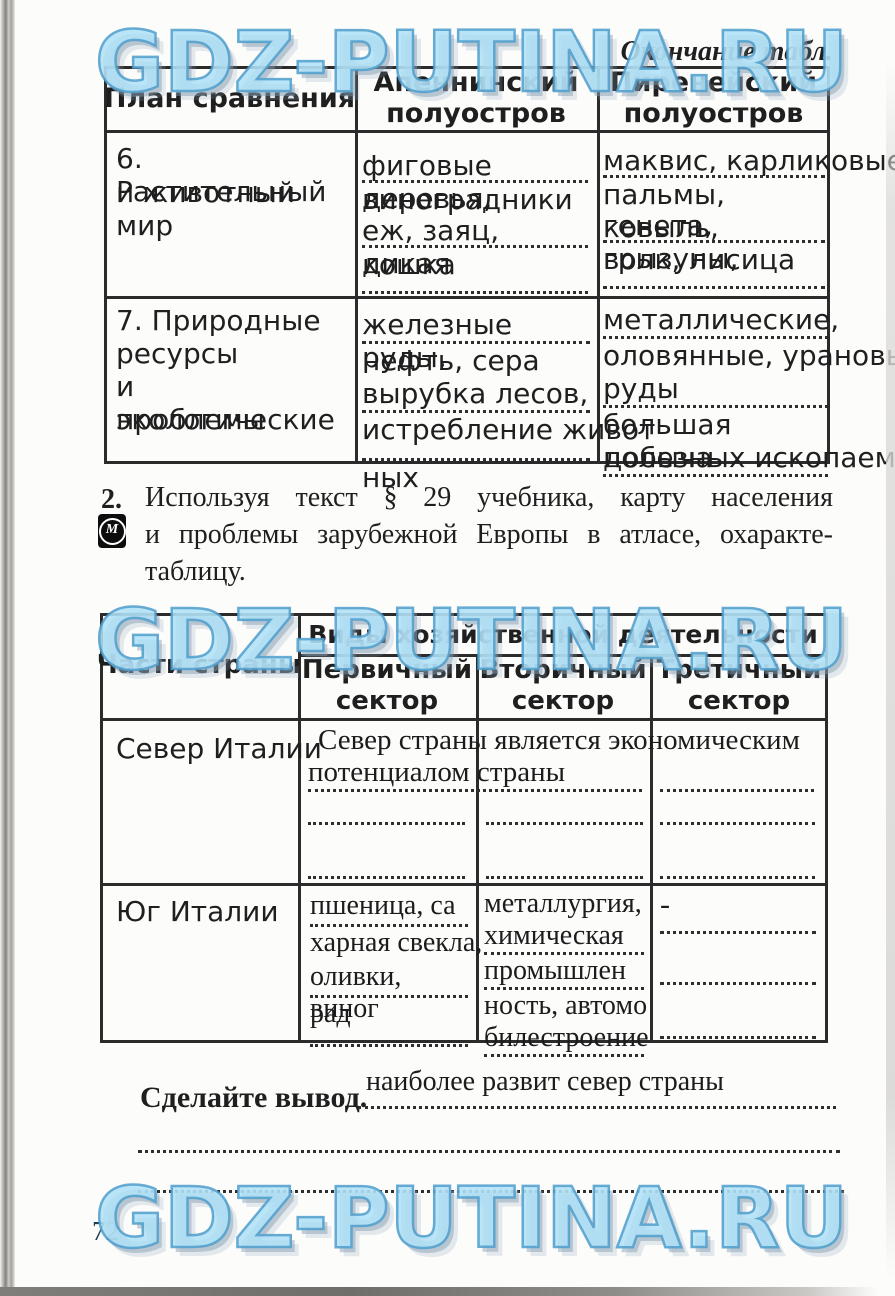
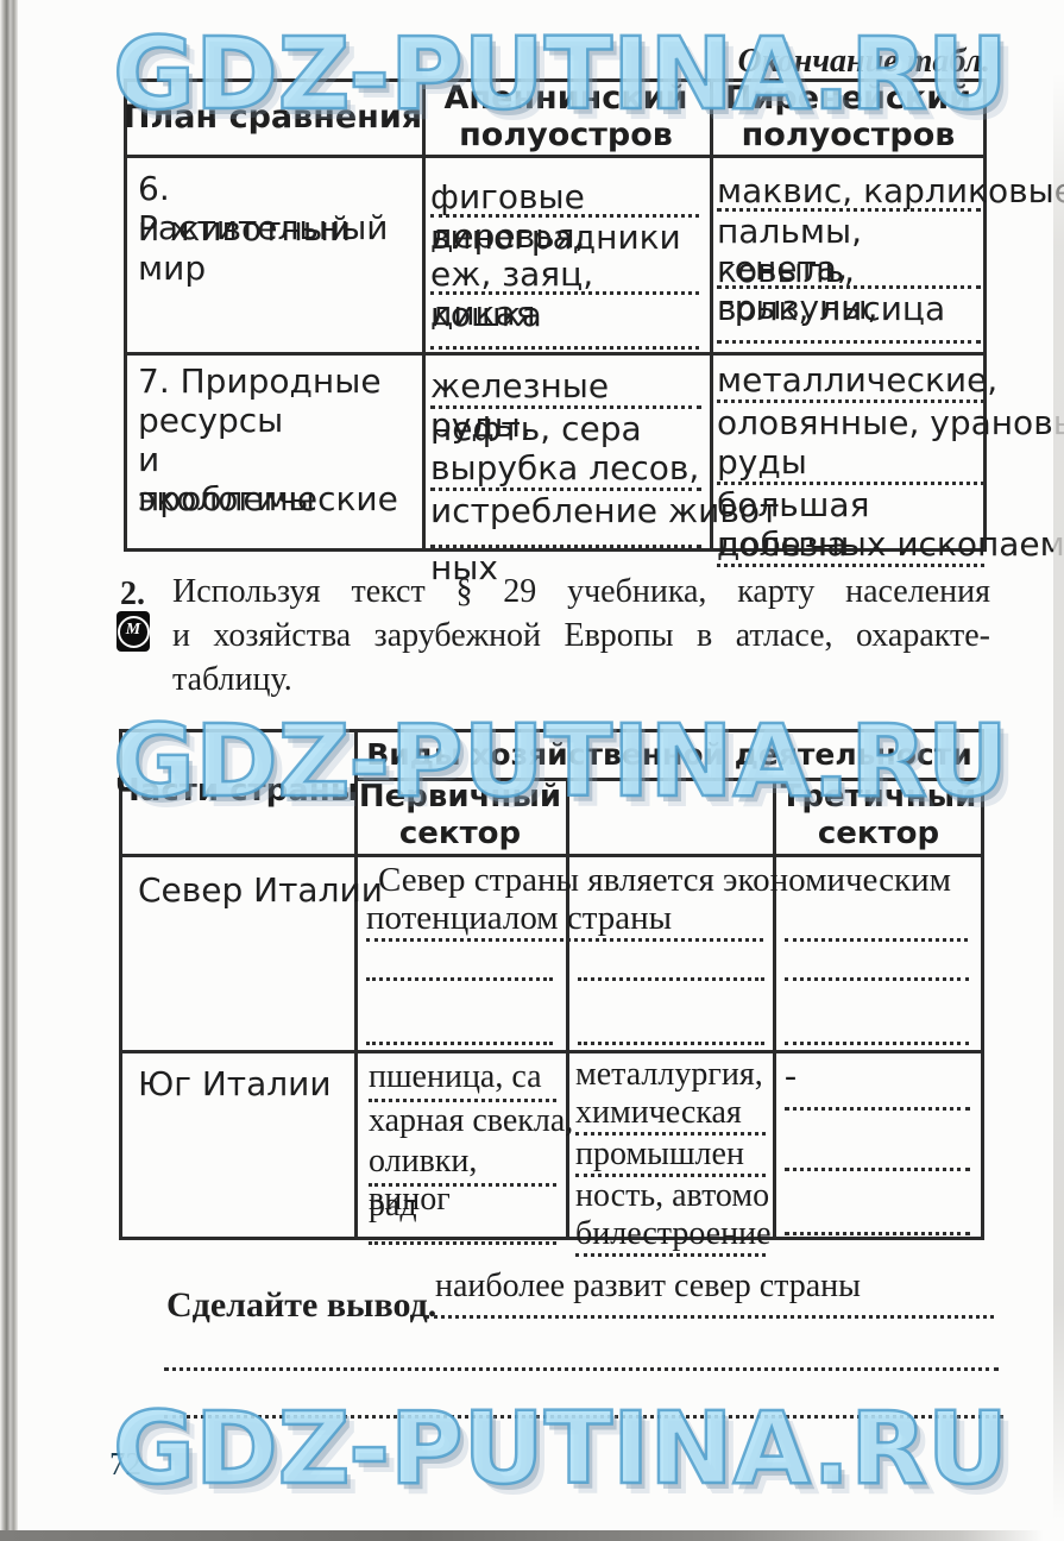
  Окончание табл.
  План сравнения
  Апеннинский полуостров
  Пиренейский полуостров
  6. Растительный
  и животный мир
  фиговые деревья,
  виноградники
  еж, заяц, дикая
  кошка
  маквис, карликовы
  пальмы, ковыль,
  генета, грызуны,
  волк, лисица
  7. Природные
  ресурсы
  и экологические
  проблемы
  железные руды,
  нефть, сера
  вырубка лесов,
  истребление жи
  ных
  металлические,
  оловянные, уранов
  руды
  большая добыча
  полезных ископае
  2.
  М
  Используя текст § 29 учебника, карту населения
- и проблемы зарубежной Европы в атласе, охаракте-
+ и хозяйства зарубежной Европы в атласе, охаракте-
  таблицу.
  Части страны
  Виды хозяйственной деятельности
  Первичный сектор
- Вторичный сектор
  Третичный сектор
  Север Италии
  Север страны является экономическим
  потенциалом страны
  Юг Италии
  пшеница, са
  харная свекла,
  оливки, виног
  рад
  металлургия,
  химическая
  промышлен
  ность, автомо
  билестроение
  -
  Сделайте вывод.
  наиболее развит север страны
  72
  GDZ-PUTINA.RU
  GDZ-PUTINA.RU
  GDZ-PUTINA.RU
